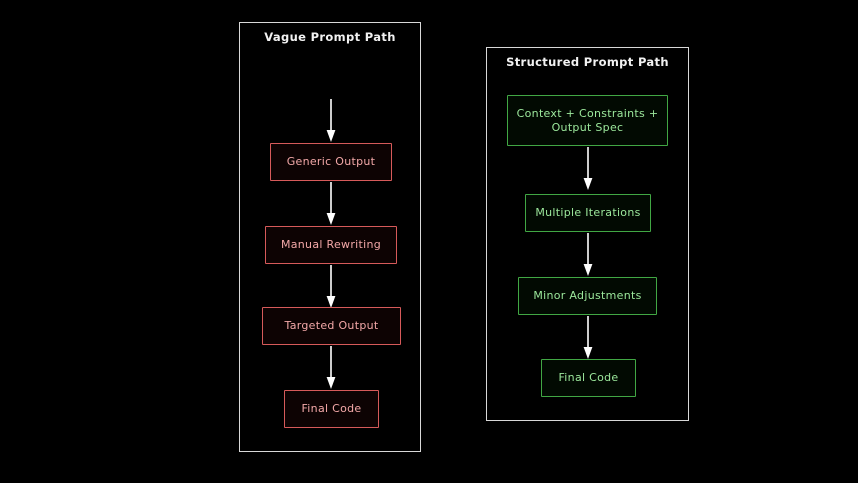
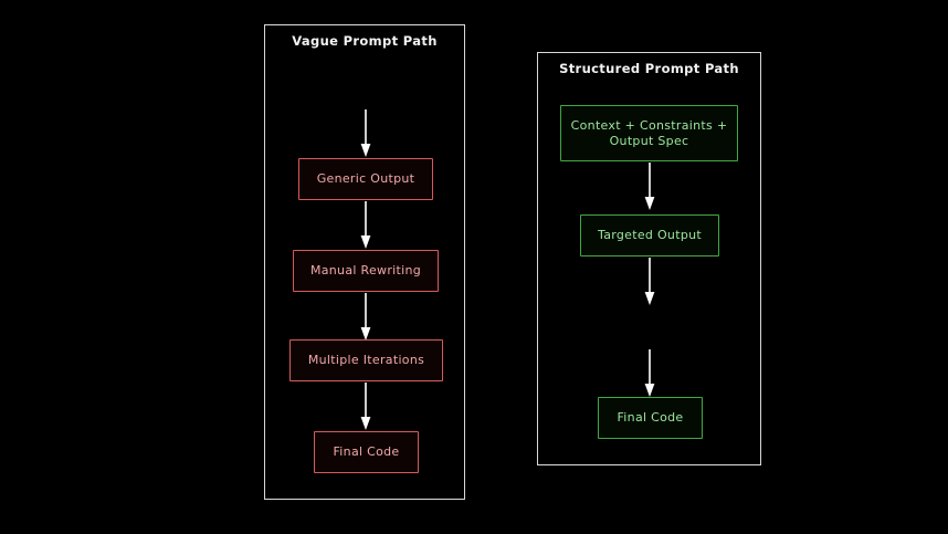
  Vague Prompt Path
  Generic Output
  Manual Rewriting
- Targeted Output
+ Multiple Iterations
  Final Code
  Structured Prompt Path
  Context + Constraints + Output Spec
- Multiple Iterations
+ Targeted Output
- Minor Adjustments
  Final Code
